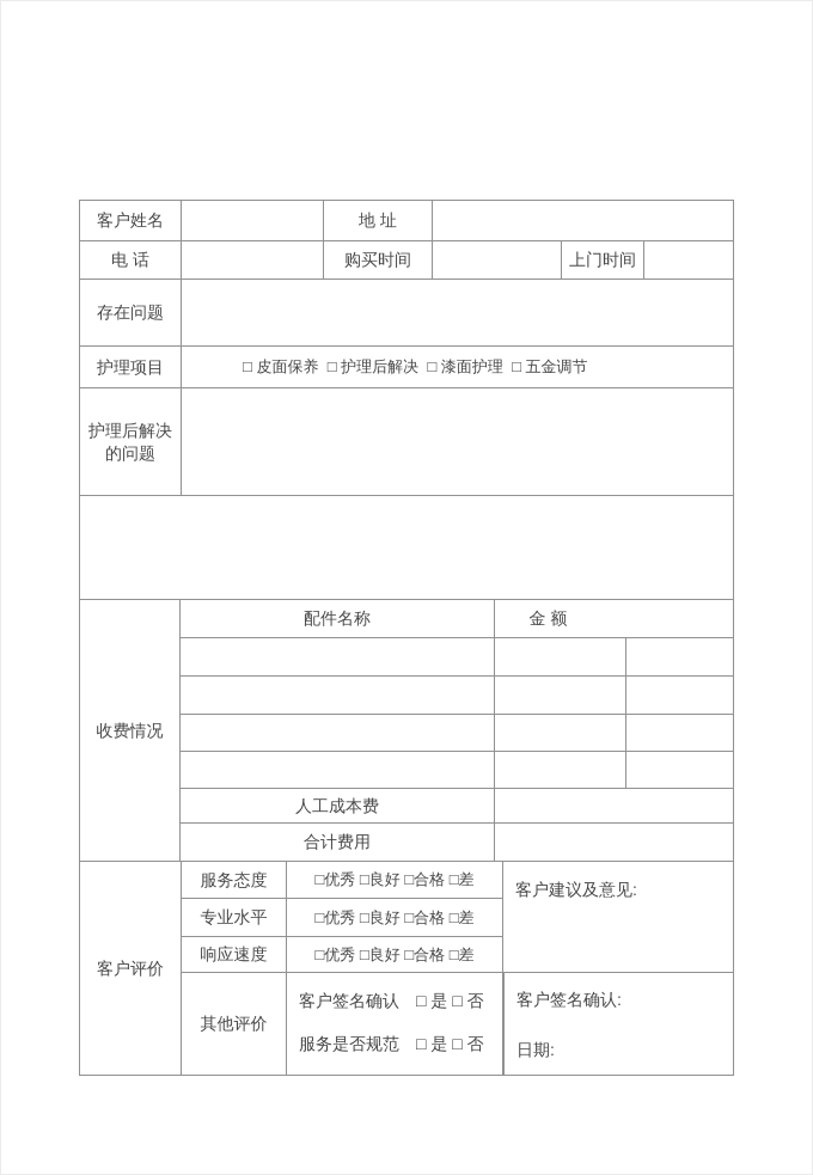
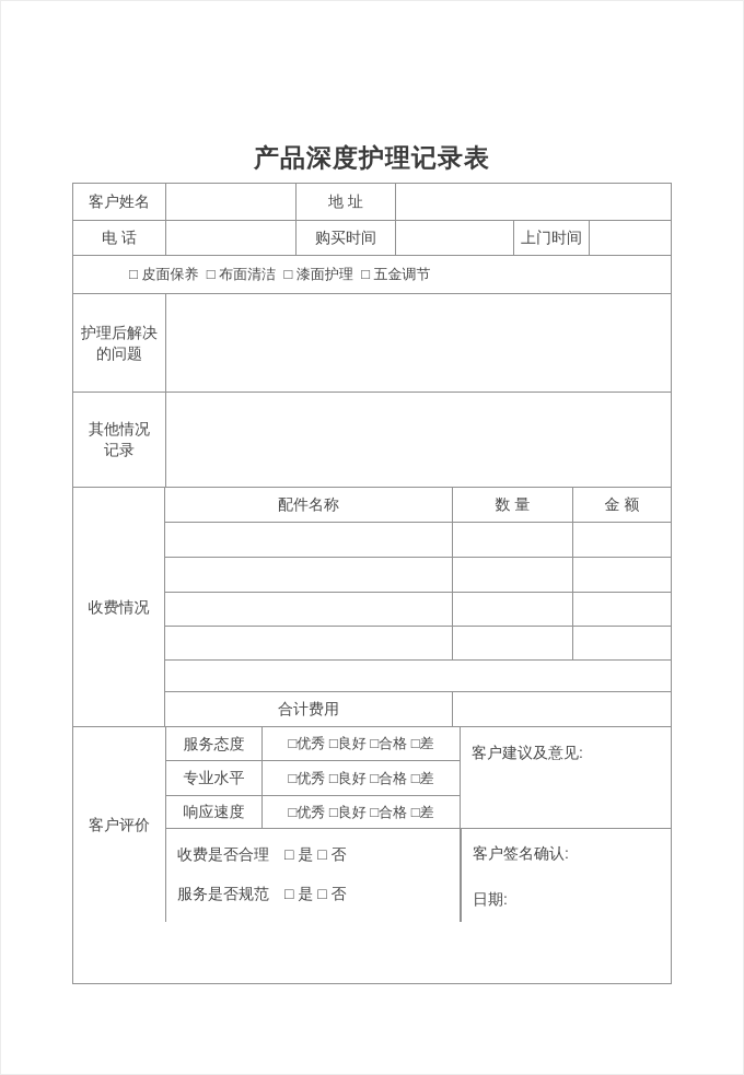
+ 产品深度护理记录表
  客户姓名
  地 址
  电 话
  购买时间
  上门时间
- 存在问题
- 护理项目
- □ 皮面保养 □ 护理后解决 □ 漆面护理 □ 五金调节
+ □ 皮面保养 □ 布面清洁 □ 漆面护理 □ 五金调节
  护理后解决
  的问题
+ 其他情况
+ 记录
  收费情况
  配件名称
+ 数 量
  金 额
- 人工成本费
  合计费用
  客户评价
  服务态度
  □优秀 □良好 □合格 □差
  专业水平
  □优秀 □良好 □合格 □差
  响应速度
  □优秀 □良好 □合格 □差
- 其他评价
- 客户签名确认 □ 是 □ 否
+ 收费是否合理 □ 是 □ 否
  服务是否规范 □ 是 □ 否
  客户建议及意见:
  客户签名确认:
  日期:
